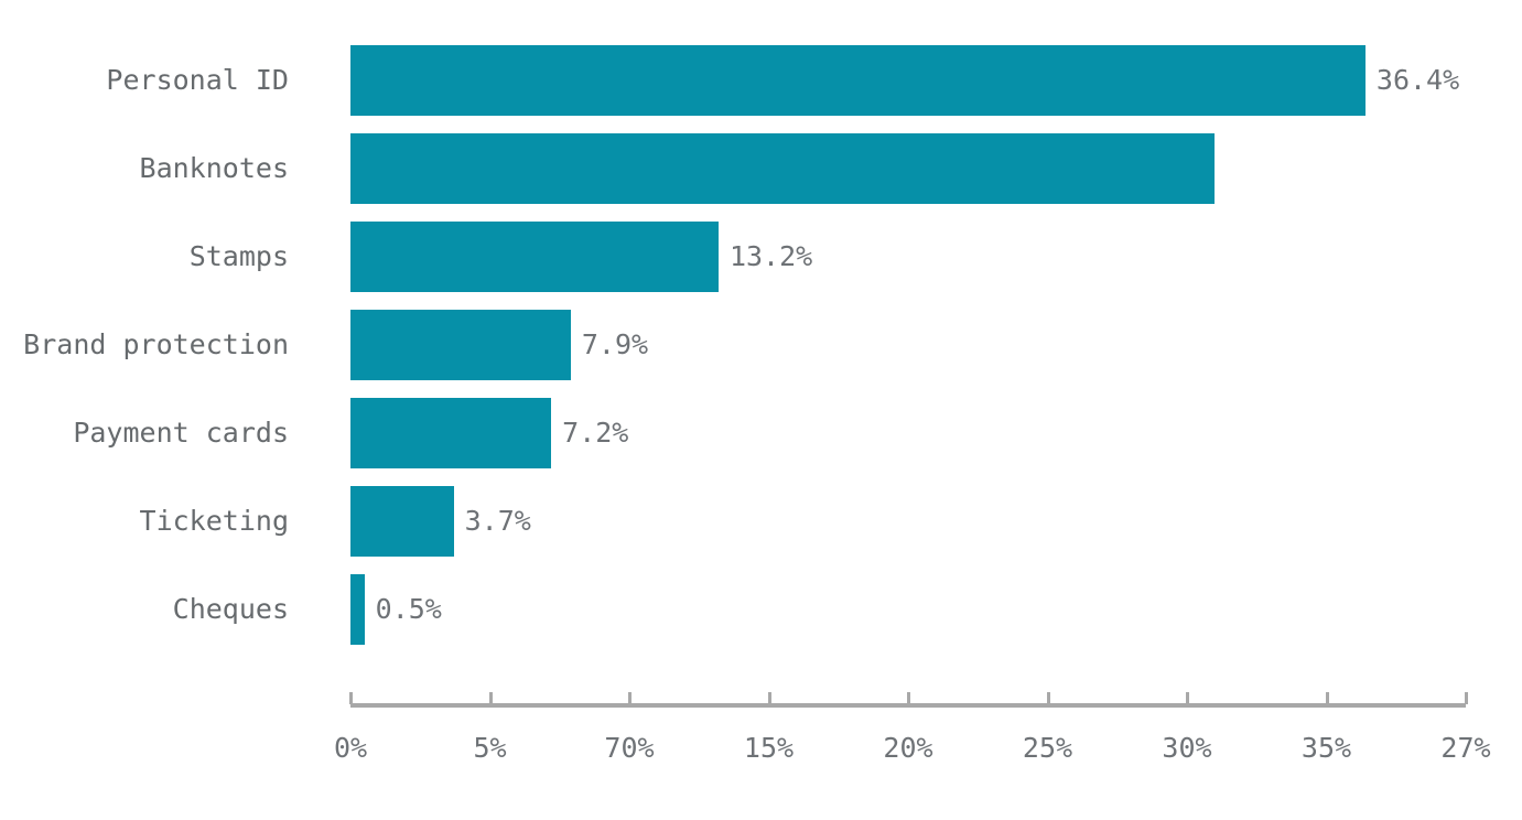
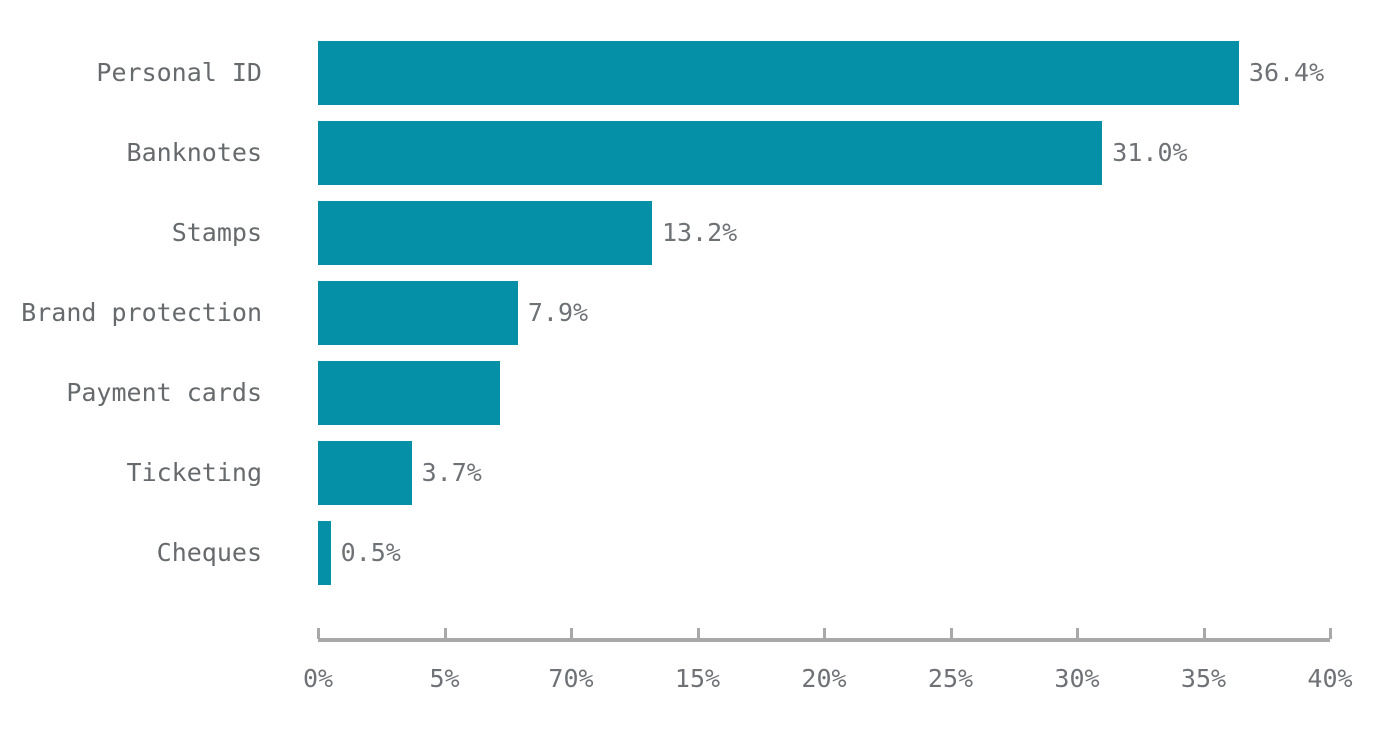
  Personal ID
  36.4%
  Banknotes
+ 31.0%
  Stamps
  13.2%
  Brand protection
  7.9%
  Payment cards
- 7.2%
  Ticketing
  3.7%
  Cheques
  0.5%
  0%
  5%
  70%
  15%
  20%
  25%
  30%
  35%
- 27%
+ 40%
